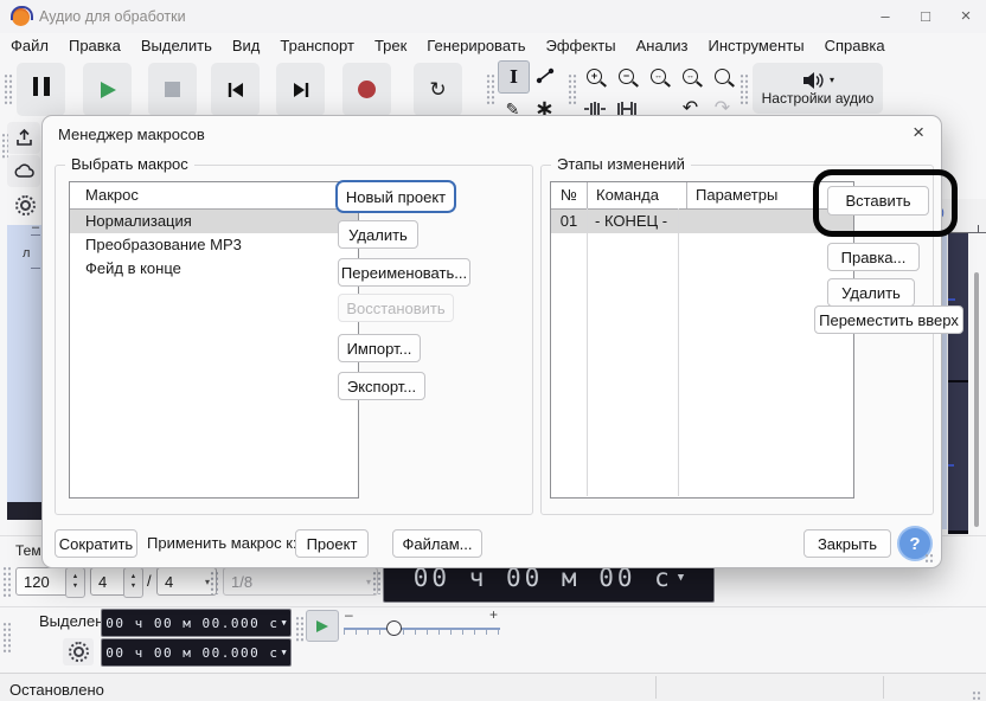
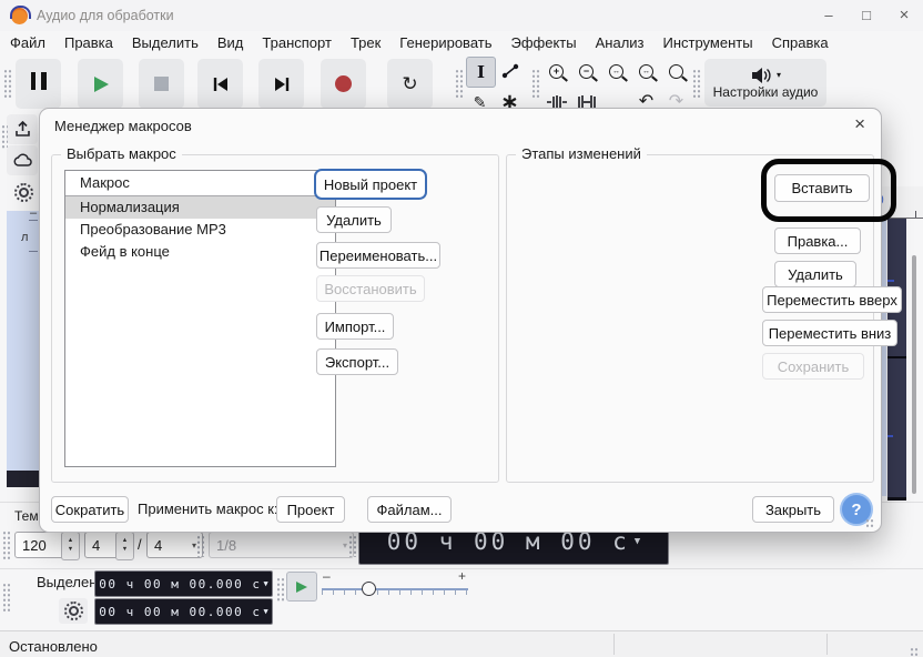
  Аудио для обработки
  –
  □
  ×
  Файл
  Правка
  Выделить
  Вид
  Транспорт
  Трек
  Генерировать
  Эффекты
  Анализ
  Инструменты
  Справка
  ↻
  I
  ✎
  ∗
  +
  −
  ↶
  ↷
  ▾
  Настройки аудио
  –
  л
  Тем
  120
  4
  /
  4
  ▾
  1/8
  ▾
  00 ч 00 м 00 с
  ▼
  Выделен
  00 ч 00 м 00.000 с
  ▼
  00 ч 00 м 00.000 с
  ▼
  –
  +
  Остановлено
  Менеджер макросов
  ×
  Выбрать макрос
  Макрос
  Нормализация
  Преобразование MP3
  Фейд в конце
  Новый проект
  Удалить
  Переименовать...
  Восстановить
  Импорт...
  Экспорт...
  Этапы изменений
- №
- Команда
- Параметры
- 01
- - КОНЕЦ -
  Вставить
  Правка...
  Удалить
  Переместить вверх
+ Переместить вниз
+ Сохранить
  Сократить
  Применить макрос к
  Проект
  Файлам...
  Закрыть
  ?
